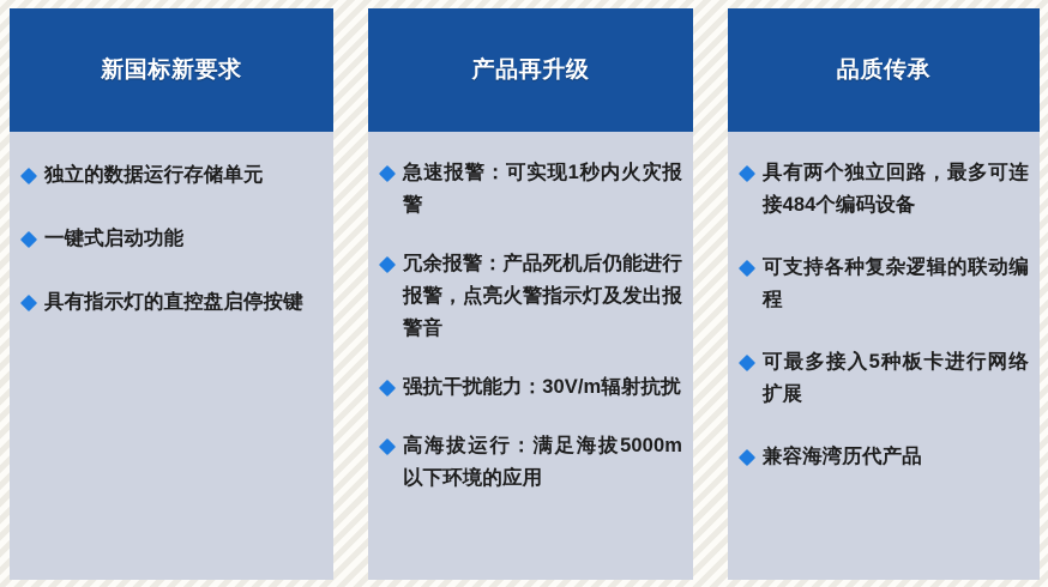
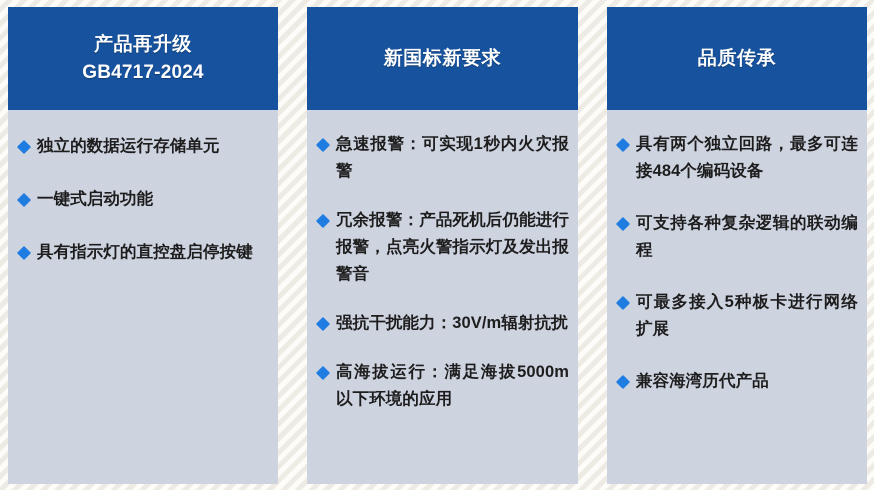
- 新国标新要求
+ 产品再升级
+ GB4717-2024
  独立的数据运行存储单元
  一键式启动功能
  具有指示灯的直控盘启停按键
- 产品再升级
+ 新国标新要求
  急速报警：可实现1秒内火灾报警
  冗余报警：产品死机后仍能进行报警，点亮火警指示灯及发出报警音
  强抗干扰能力：30V/m辐射抗扰
  高海拔运行：满足海拔5000m以下环境的应用
  品质传承
  具有两个独立回路，最多可连接484个编码设备
  可支持各种复杂逻辑的联动编程
  可最多接入5种板卡进行网络扩展
  兼容海湾历代产品
